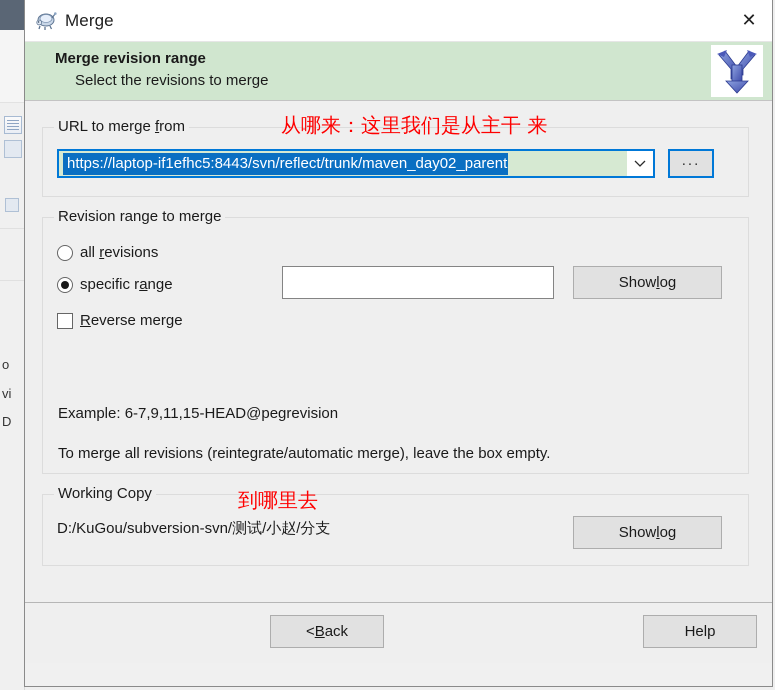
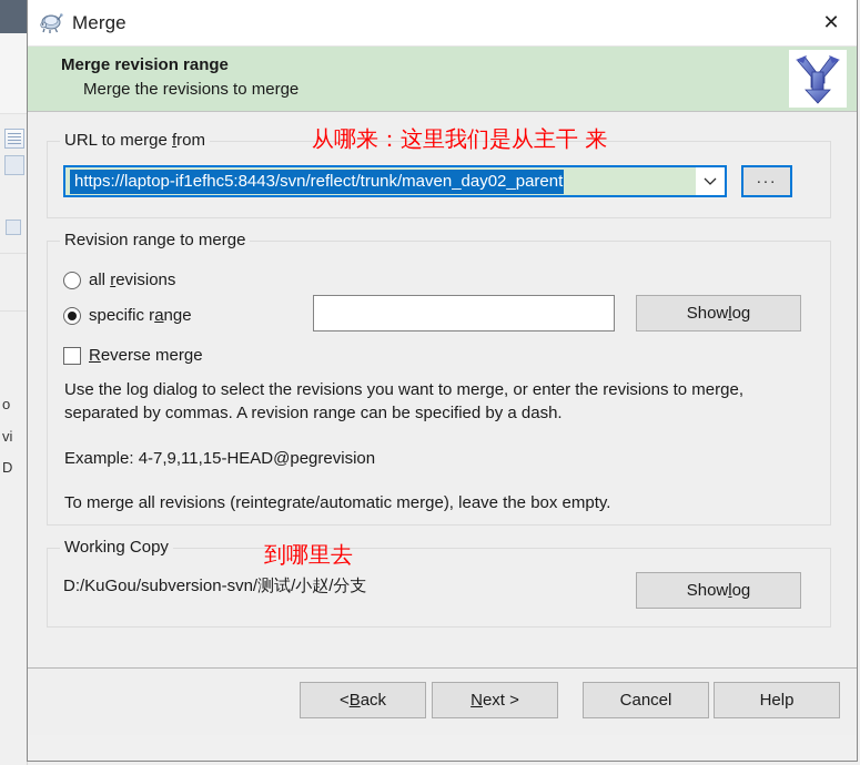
  o
  vi
  D
  Merge
  ✕
  Merge revision range
- Select the revisions to merge
+ Merge the revisions to merge
  URL to merge from
  https://laptop-if1efhc5:8443/svn/reflect/trunk/maven_day02_parent
  ...
  Revision range to merge
  all revisions
  specific range
  Reverse merge
  Show
  l
  og
+ Use the log dialog to select the revisions you want to merge, or enter the revisions to merge, separated by commas. A revision range can be specified by a dash.
- Example: 6-7,9,11,15-HEAD@pegrevision
+ Example: 4-7,9,11,15-HEAD@pegrevision
  To merge all revisions (reintegrate/automatic merge), leave the box empty.
  Working Copy
  D:/KuGou/subversion-svn/测试/小赵/分支
  Show
  l
  og
  <
  B
  ack
+ N
+ ext >
+ Cancel
  Help
  从哪来：这里我们是从主干 来
  到哪里去
